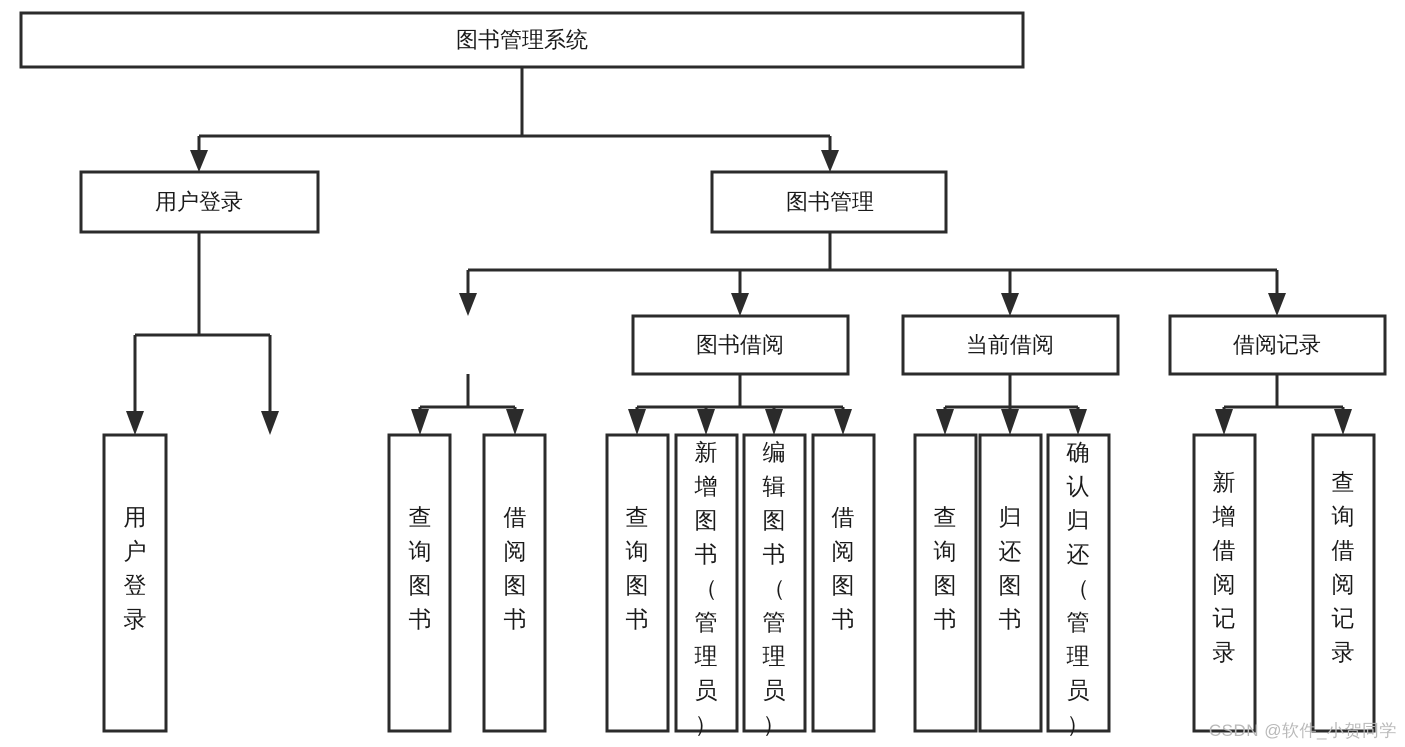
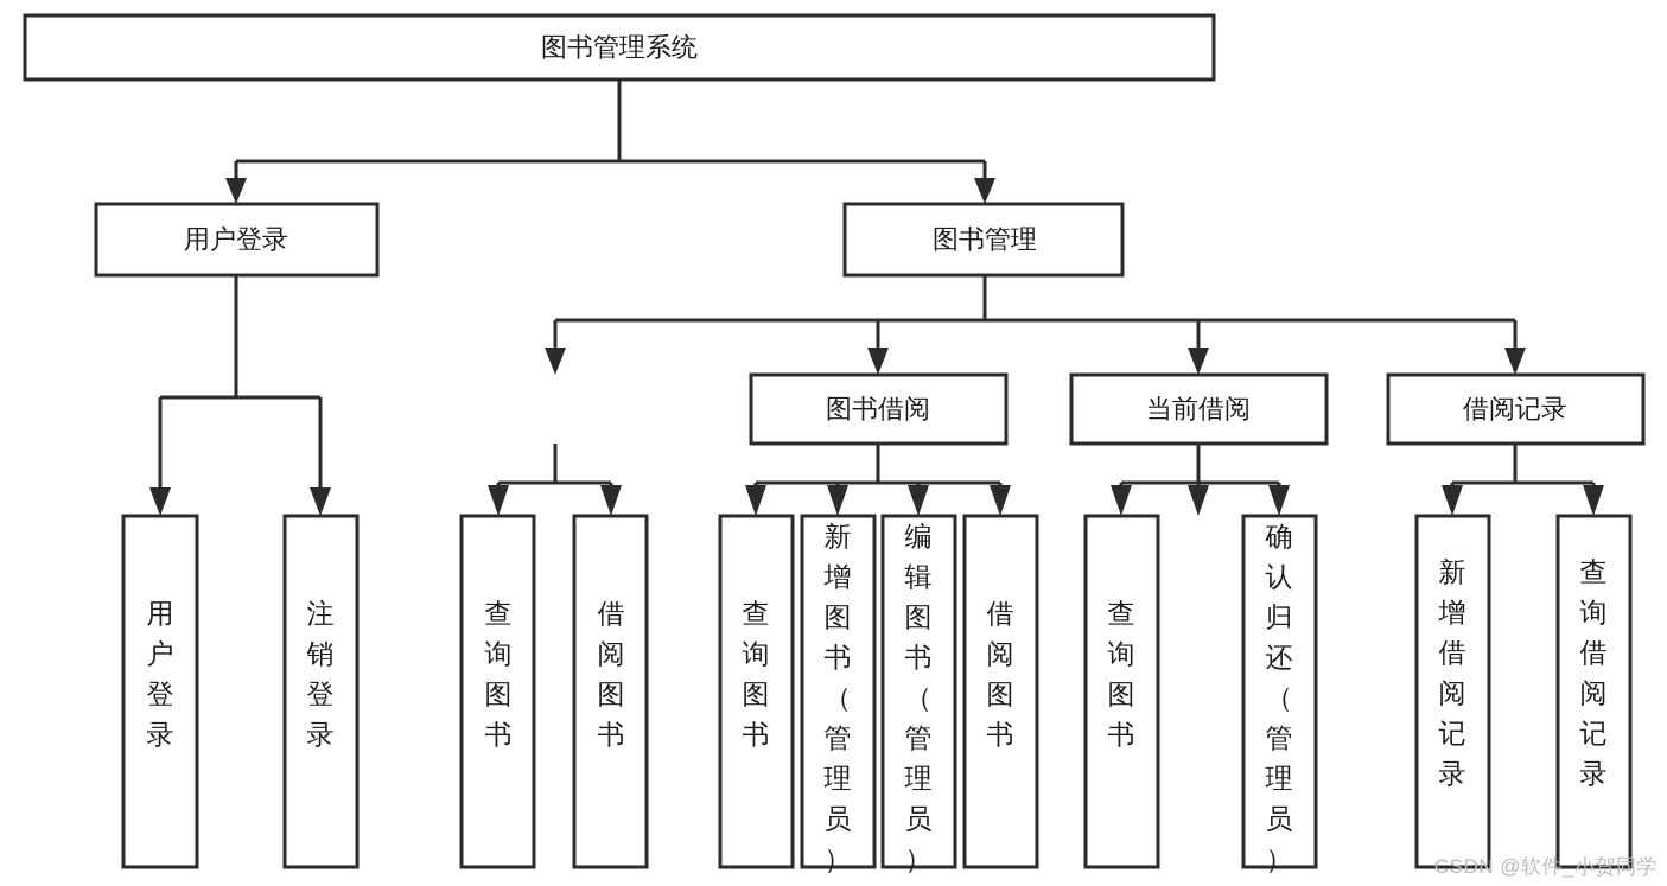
  图书管理系统
  用户登录
  图书管理
  图书借阅
  当前借阅
  借阅记录
  用户登录
+ 注销登录
  查询图书
  借阅图书
  查询图书
  新增图书（管理员）
  编辑图书（管理员）
  借阅图书
  查询图书
- 归还图书
  确认归还（管理员）
  新增借阅记录
  查询借阅记录
  CSDN @软件_小贺同学
